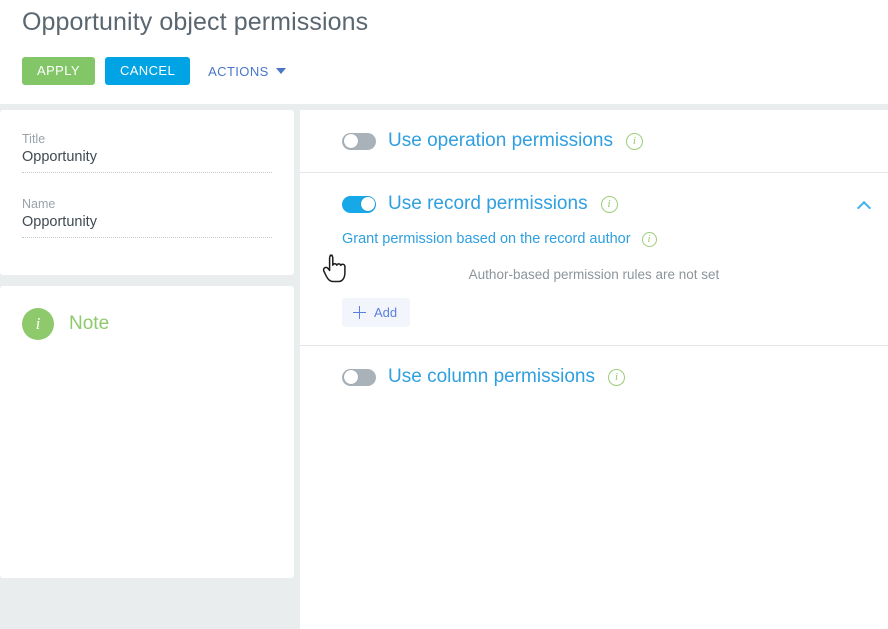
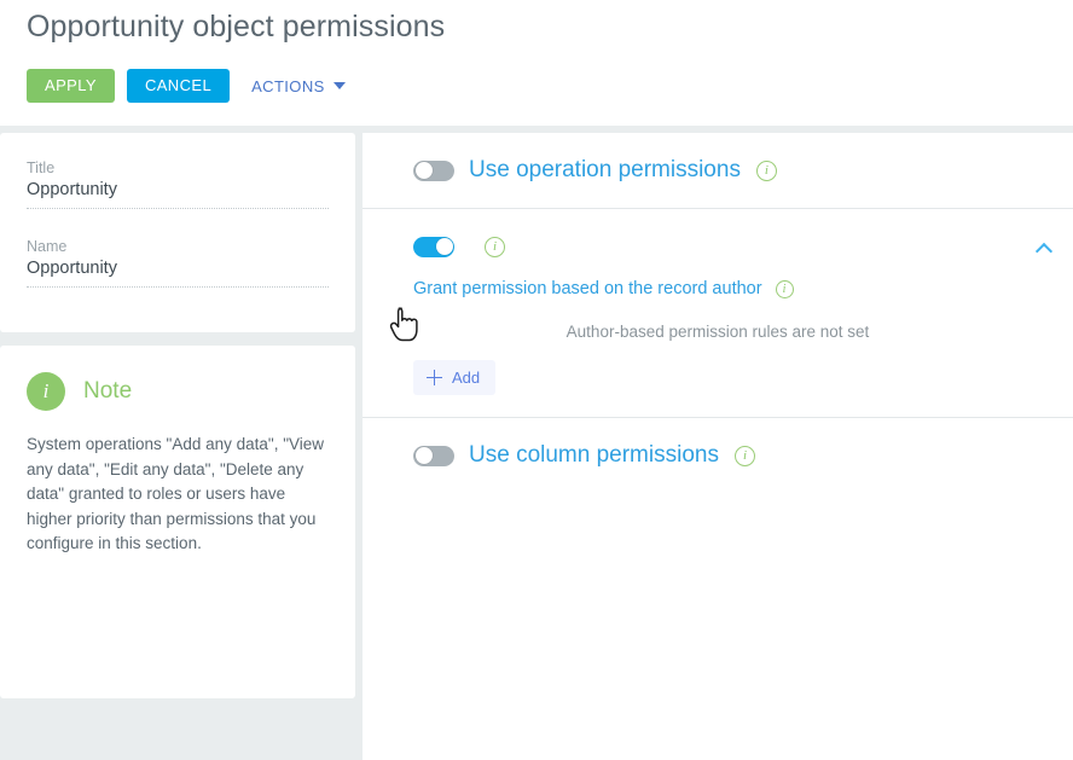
  Opportunity object permissions
  APPLY
  CANCEL
  ACTIONS
  Title
  Opportunity
  Name
  Opportunity
  i
  Note
+ System operations "Add any data", "View any data", "Edit any data", "Delete any data" granted to roles or users have higher priority than permissions that you configure in this section.
  Use operation permissions
  i
- Use record permissions
  i
  Grant permission based on the record author
  i
  Author-based permission rules are not set
  Add
  Use column permissions
  i
